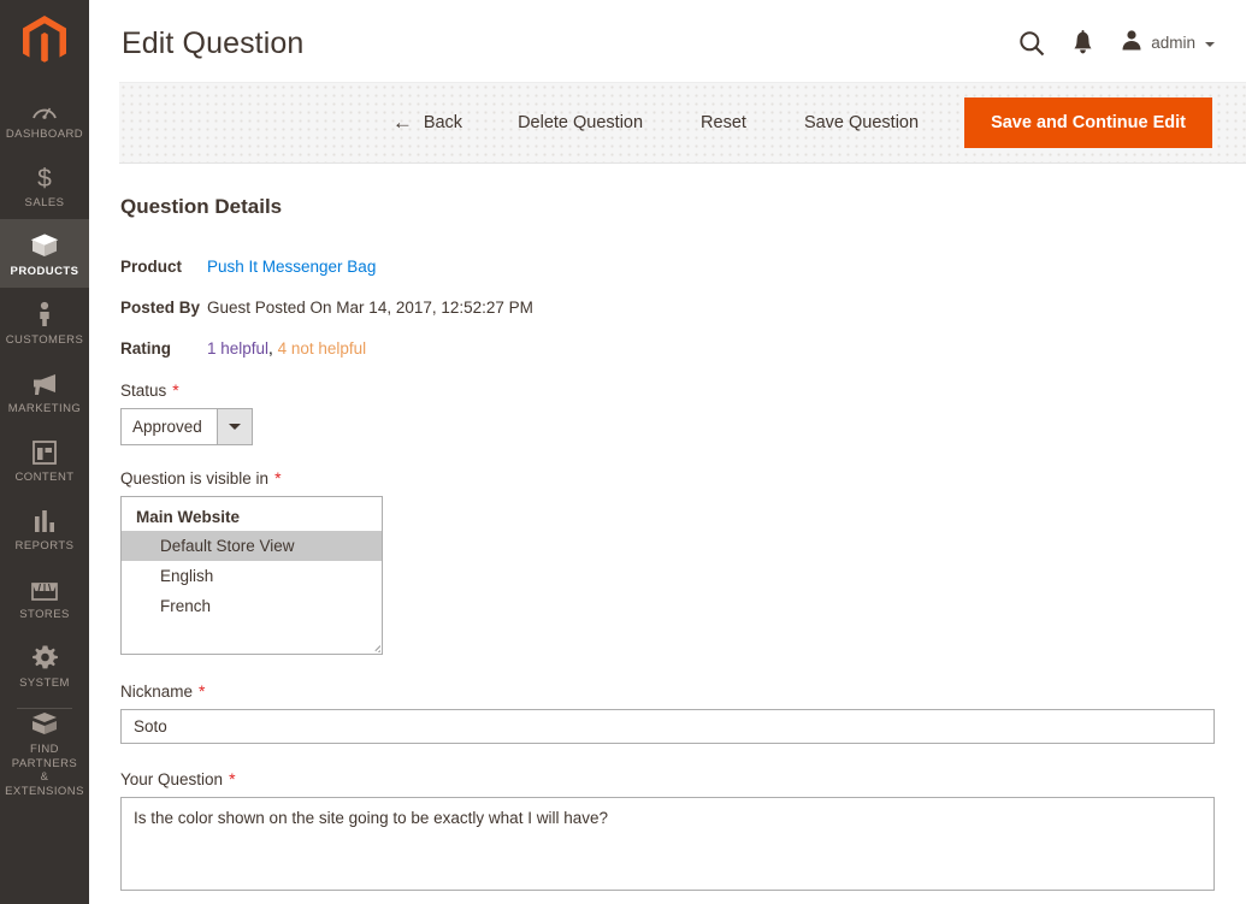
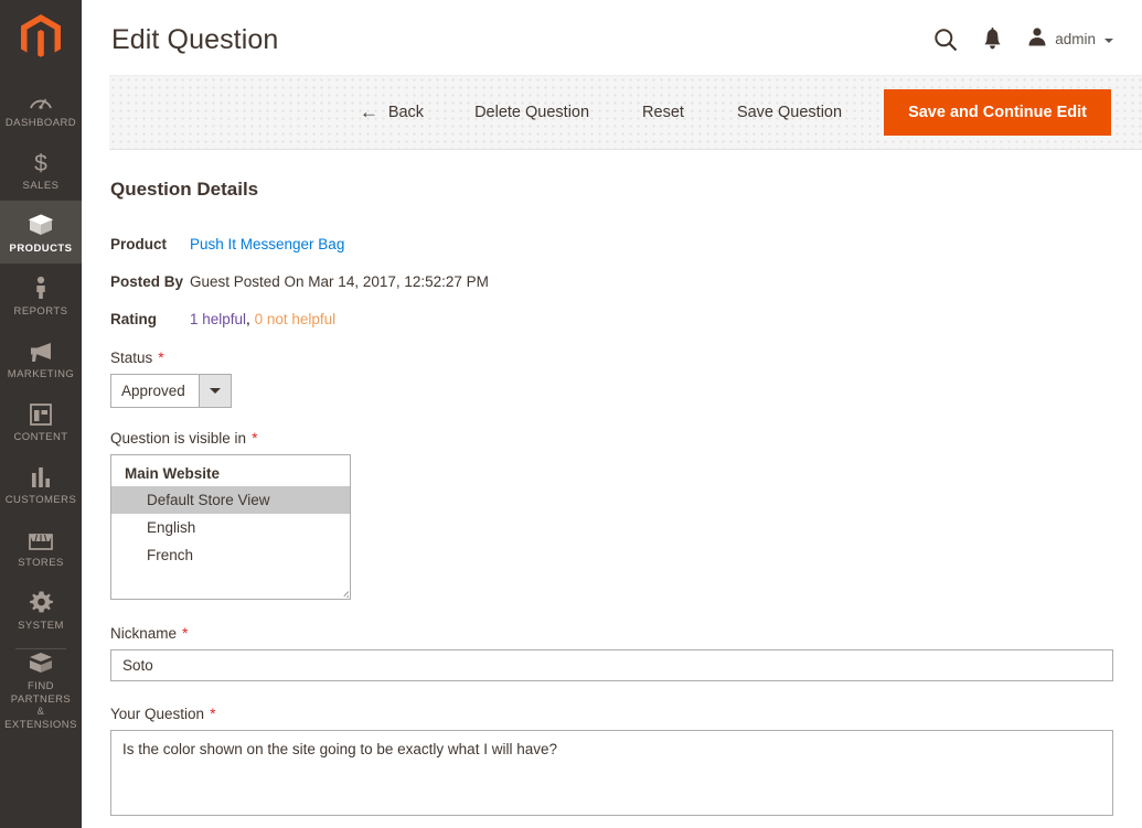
  DASHBOARD
  $
  SALES
  PRODUCTS
- CUSTOMERS
+ REPORTS
  MARKETING
  CONTENT
- REPORTS
+ CUSTOMERS
  STORES
  SYSTEM
  FIND PARTNERS
  & EXTENSIONS
  Edit Question
  admin
  ←
  Back
  Delete Question
  Reset
  Save Question
  Save and Continue Edit
  Question Details
  Product
  Push It Messenger Bag
  Posted By
  Guest Posted On Mar 14, 2017, 12:52:27 PM
  Rating
- 1 helpful, 4 not helpful
+ 1 helpful, 0 not helpful
  Status *
  Approved
  Question is visible in *
  Main Website
  Default Store View
  English
  French
  Nickname *
  Soto
  Your Question *
  Is the color shown on the site going to be exactly what I will have?
